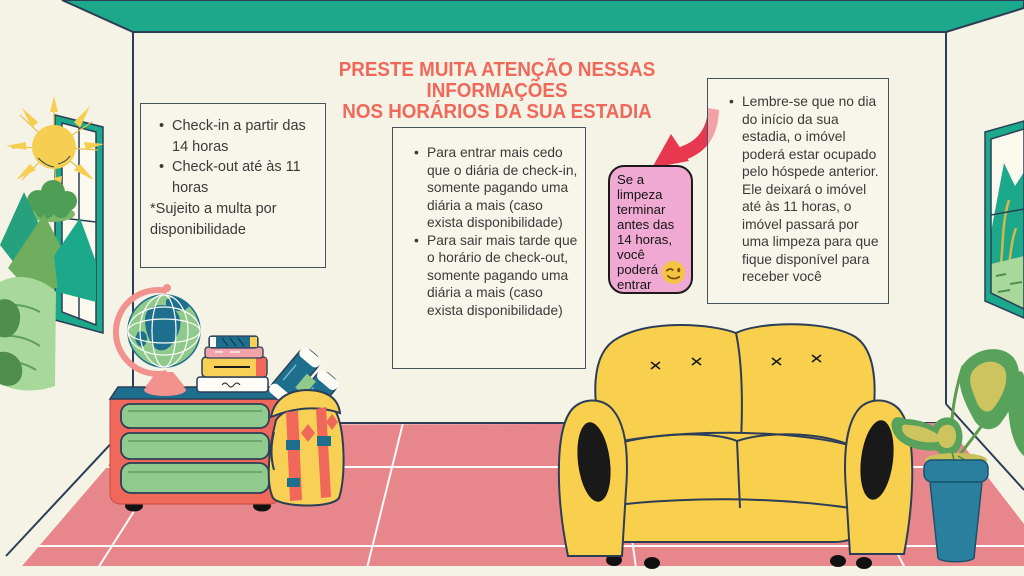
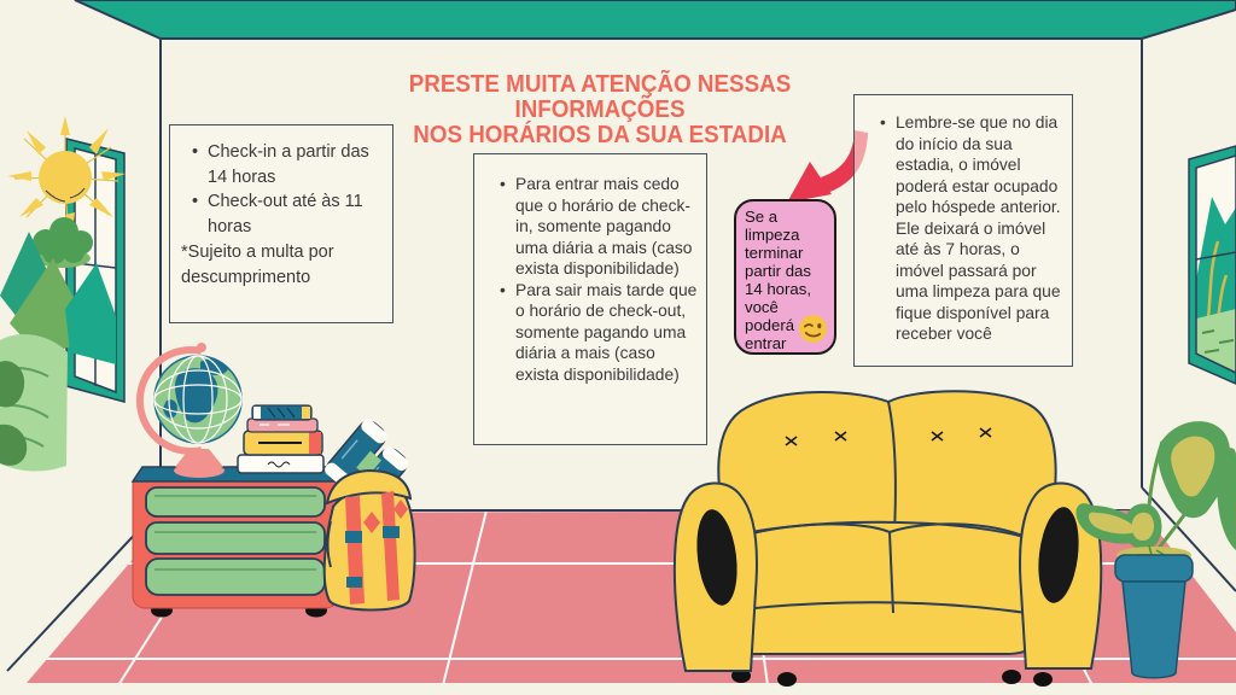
  PRESTE MUITA ATENÇÃO NESSAS INFORMAÇÕES
  NOS HORÁRIOS DA SUA ESTADIA
  Check-in a partir das 14 horas
  Check-out até às 11 horas
- *Sujeito a multa por disponibilidade
+ *Sujeito a multa por descumprimento
- Para entrar mais cedo que o diária de check-in, somente pagando uma diária a mais (caso exista disponibilidade)
+ Para entrar mais cedo que o horário de check-in, somente pagando uma diária a mais (caso exista disponibilidade)
  Para sair mais tarde que o horário de check-out, somente pagando uma diária a mais (caso exista disponibilidade)
- Lembre-se que no dia do início da sua estadia, o imóvel poderá estar ocupado pelo hóspede anterior. Ele deixará o imóvel até às 11 horas, o imóvel passará por uma limpeza para que fique disponível para receber você
+ Lembre-se que no dia do início da sua estadia, o imóvel poderá estar ocupado pelo hóspede anterior. Ele deixará o imóvel até às 7 horas, o imóvel passará por uma limpeza para que fique disponível para receber você
- Se a limpeza terminar antes das 14 horas, você poderá entrar
+ Se a limpeza terminar partir das 14 horas, você poderá entrar
